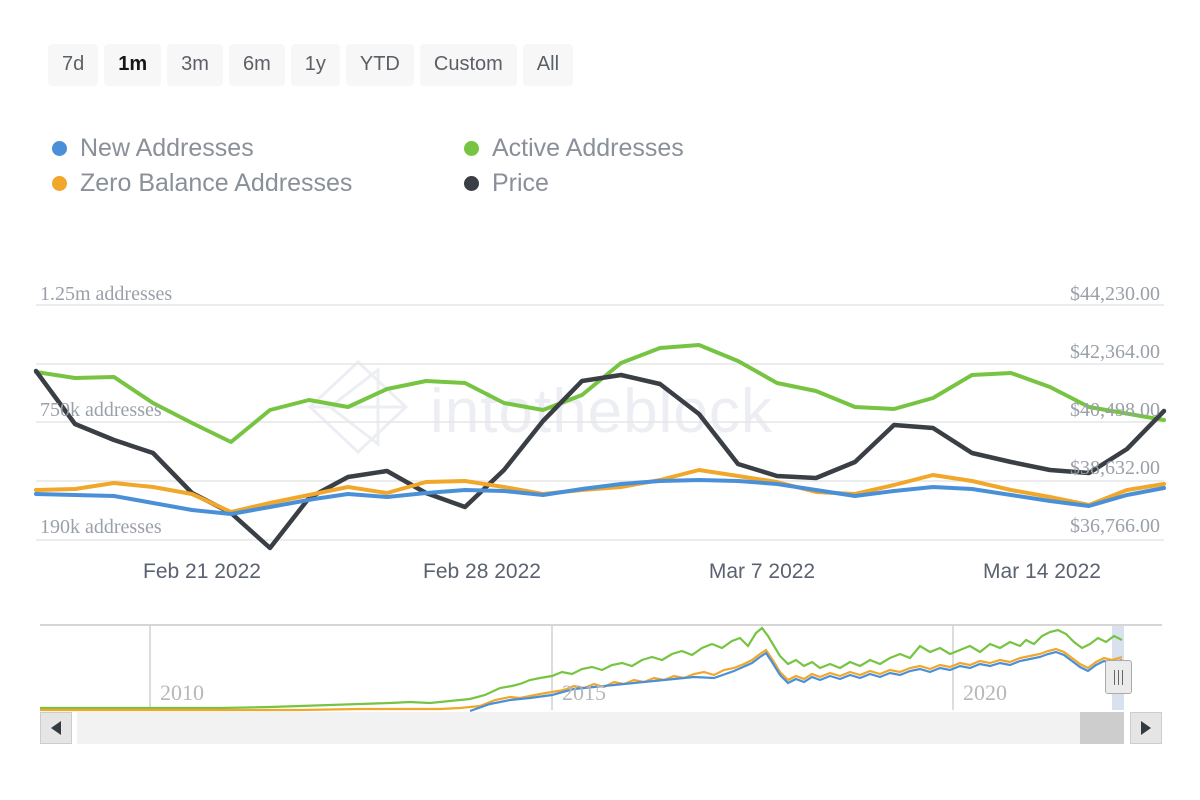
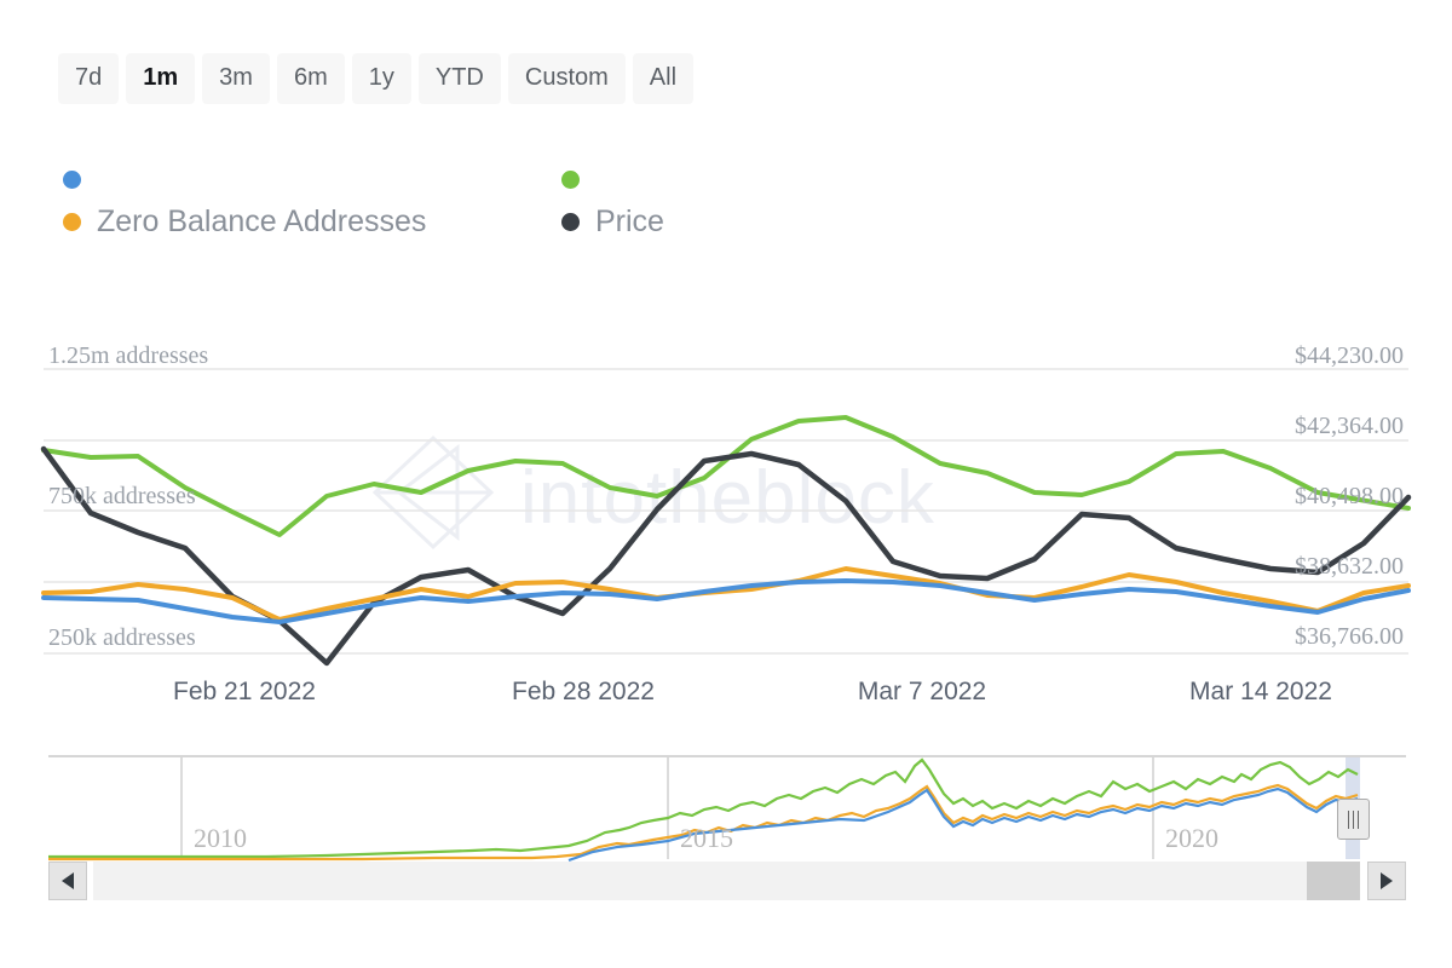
  7d
  1m
  3m
  6m
  1y
  YTD
  Custom
  All
- New Addresses
- Active Addresses
  Zero Balance Addresses
  Price
  intoheblock
  1.25m addresses
  750k addresses
- 190k addresses
+ 250k addresses
  $44,230.00
  $42,364.00
  $40,498.00
  $38,632.00
  $36,766.00
  Feb 21 2022
  Feb 28 2022
  Mar 7 2022
  Mar 14 2022
  2010
  2015
  2020
